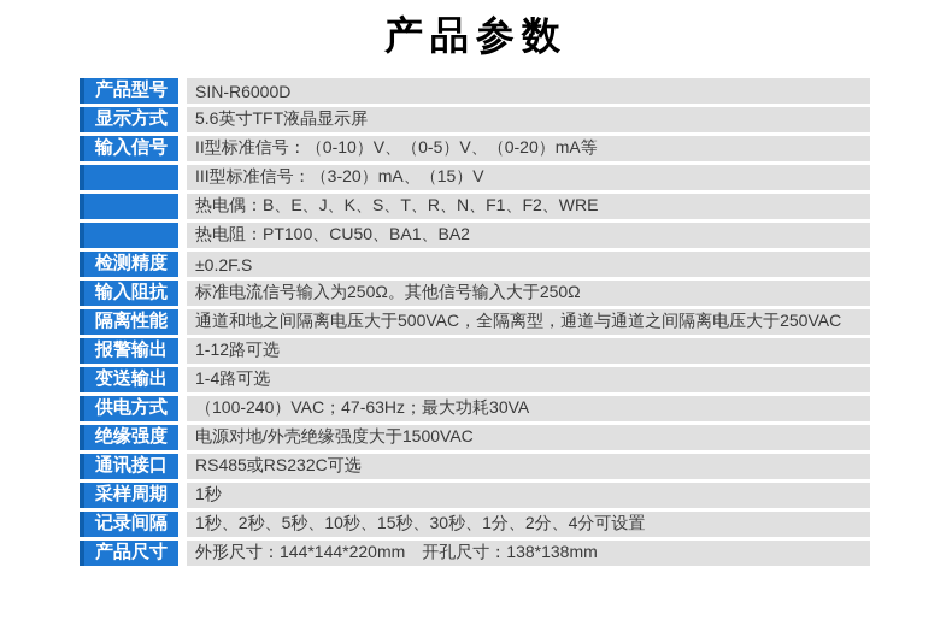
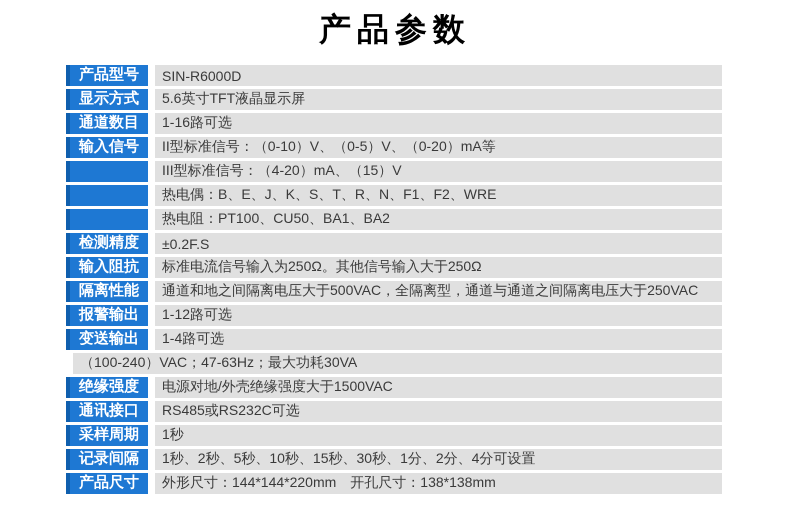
  产品参数
  产品型号
  SIN-R6000D
  显示方式
  5.6英寸TFT液晶显示屏
+ 通道数目
+ 1-16路可选
  输入信号
  II型标准信号：（0-10）V、（0-5）V、（0-20）mA等
- III型标准信号：（3-20）mA、（15）V
+ III型标准信号：（4-20）mA、（15）V
  热电偶：B、E、J、K、S、T、R、N、F1、F2、WRE
  热电阻：PT100、CU50、BA1、BA2
  检测精度
  ±0.2F.S
  输入阻抗
  标准电流信号输入为250Ω。其他信号输入大于250Ω
  隔离性能
  通道和地之间隔离电压大于500VAC，全隔离型，通道与通道之间隔离电压大于250VAC
  报警输出
  1-12路可选
  变送输出
  1-4路可选
- 供电方式
  （100-240）VAC；47-63Hz；最大功耗30VA
  绝缘强度
  电源对地/外壳绝缘强度大于1500VAC
  通讯接口
  RS485或RS232C可选
  采样周期
  1秒
  记录间隔
  1秒、2秒、5秒、10秒、15秒、30秒、1分、2分、4分可设置
  产品尺寸
  外形尺寸：144*144*220mm 开孔尺寸：138*138mm
